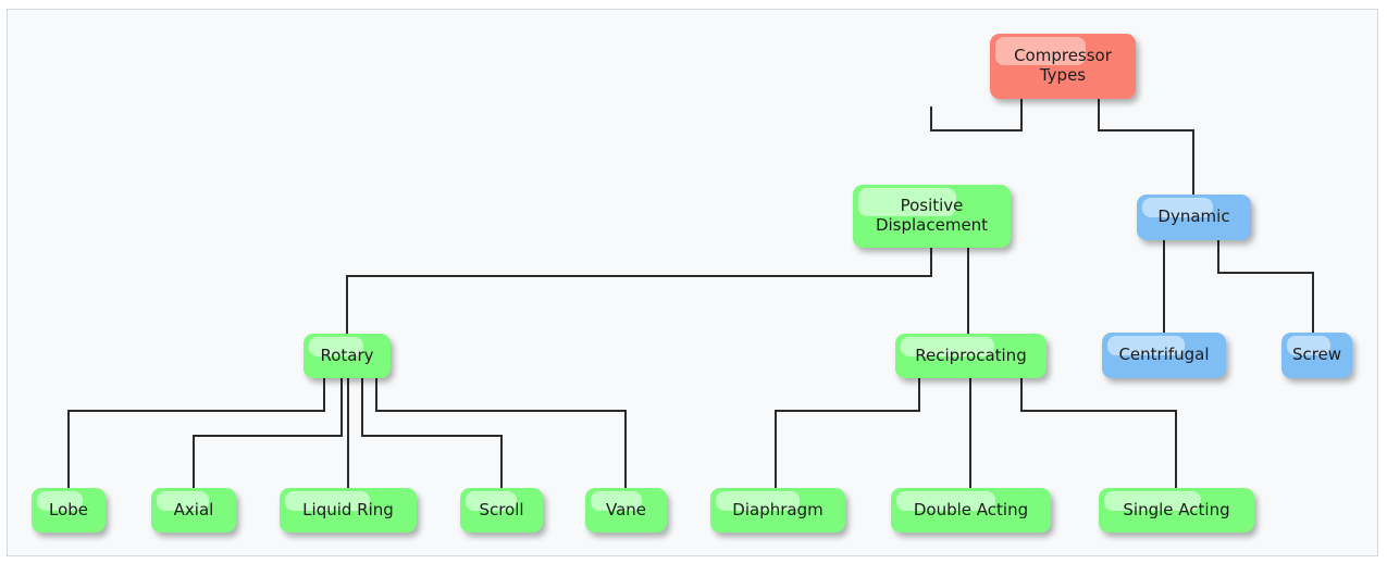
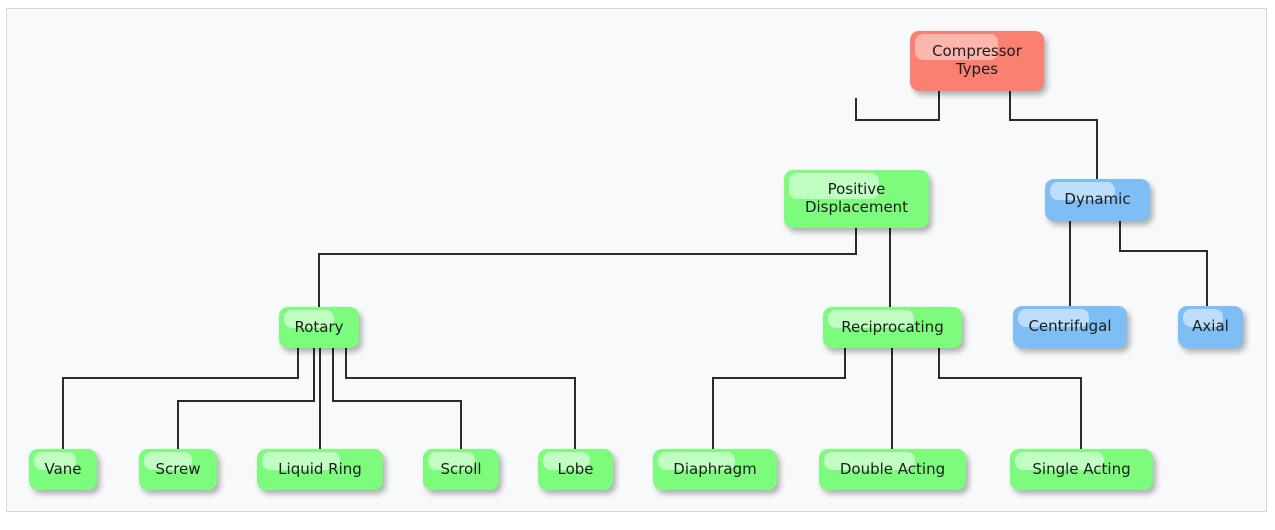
  Compressor
  Types
  Positive
  Displacement
  Dynamic
  Rotary
  Reciprocating
  Centrifugal
- Screw
+ Axial
- Lobe
+ Vane
- Axial
+ Screw
  Liquid Ring
  Scroll
- Vane
+ Lobe
  Diaphragm
  Double Acting
  Single Acting
